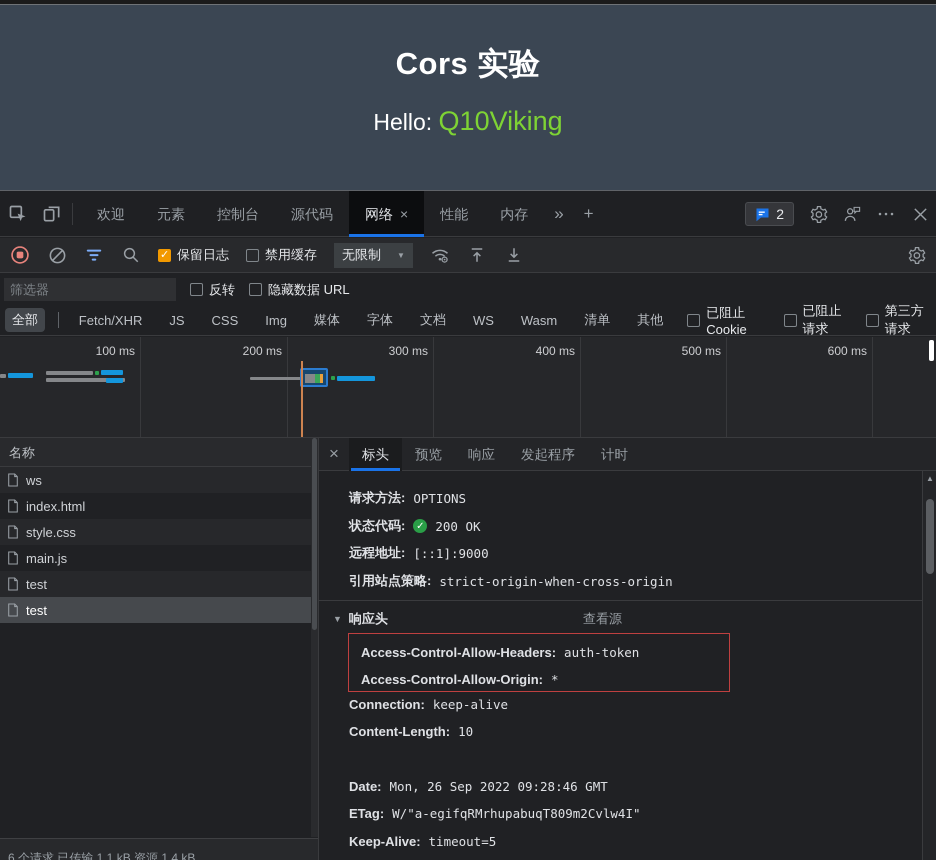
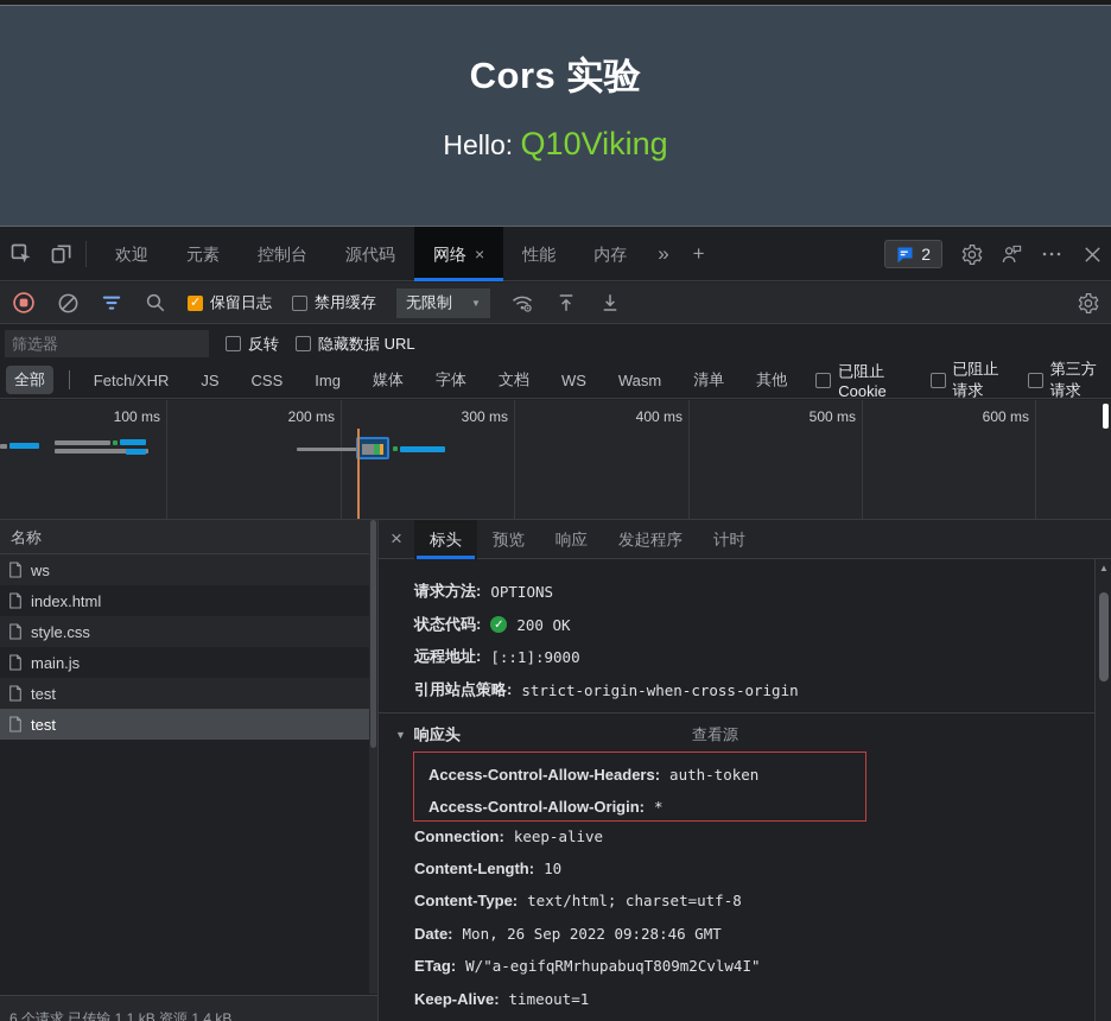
  Cors 实验
  Hello: Q10Viking
  欢迎
  元素
  控制台
  源代码
  网络
  ×
  性能
  内存
  »
  +
  2
  保留日志
  禁用缓存
  无限制
  ▼
  筛选器
  反转
  隐藏数据 URL
  全部
  Fetch/XHR
  JS
  CSS
  Img
  媒体
  字体
  文档
  WS
  Wasm
  清单
  其他
  已阻止 Cookie
  已阻止请求
  第三方请求
  100 ms
  200 ms
  300 ms
  400 ms
  500 ms
  600 ms
  名称
  ws
  index.html
  style.css
  main.js
  test
  test
  6 个请求 已传输 1.1 kB 资源 1.4 kB
  ×
  标头
  预览
  响应
  发起程序
  计时
  请求方法:
  OPTIONS
  状态代码:
  ✓
  200 OK
  远程地址:
  [::1]:9000
  引用站点策略:
  strict-origin-when-cross-origin
  ▼
  响应头
  查看源
  Access-Control-Allow-Headers:
  auth-token
  Access-Control-Allow-Origin:
  *
  Connection:
  keep-alive
  Content-Length:
  10
+ Content-Type:
+ text/html; charset=utf-8
  Date:
  Mon, 26 Sep 2022 09:28:46 GMT
  ETag:
  W/"a-egifqRMrhupabuqT809m2Cvlw4I"
  Keep-Alive:
- timeout=5
+ timeout=1
  ▲
